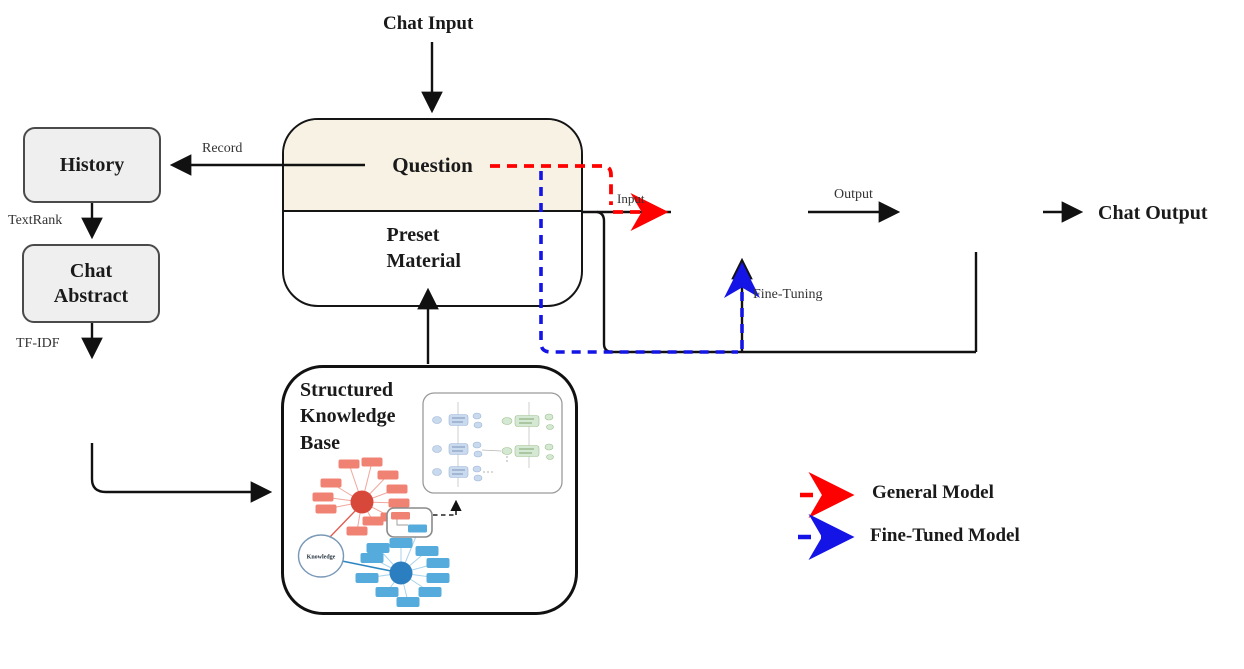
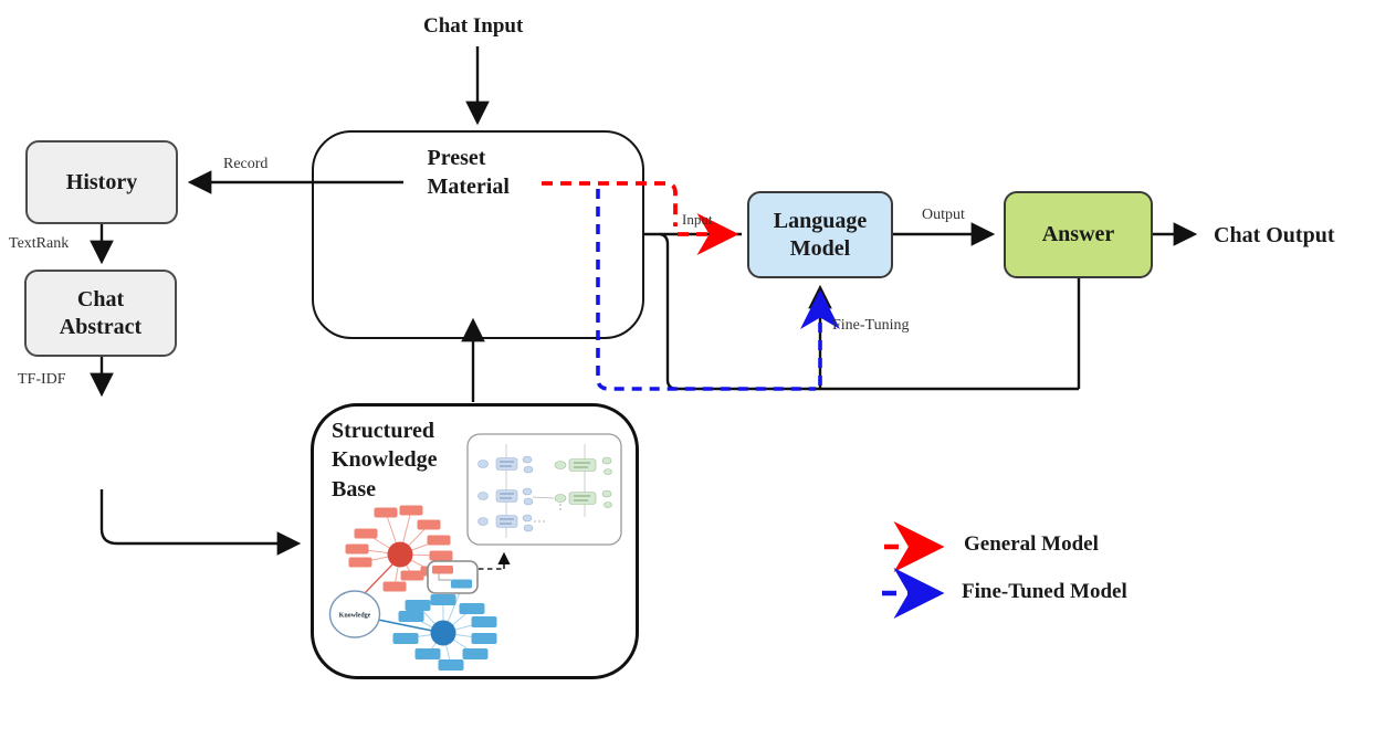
  Chat Input
- Question
  Preset Material
  History
  Chat Abstract
  Structured Knowledge Base
+ Language Model
+ Answer
  Chat Output
  Record
  TextRank
  TF-IDF
  Input
  Output
  Fine-Tuning
  General Model
  Fine-Tuned Model
